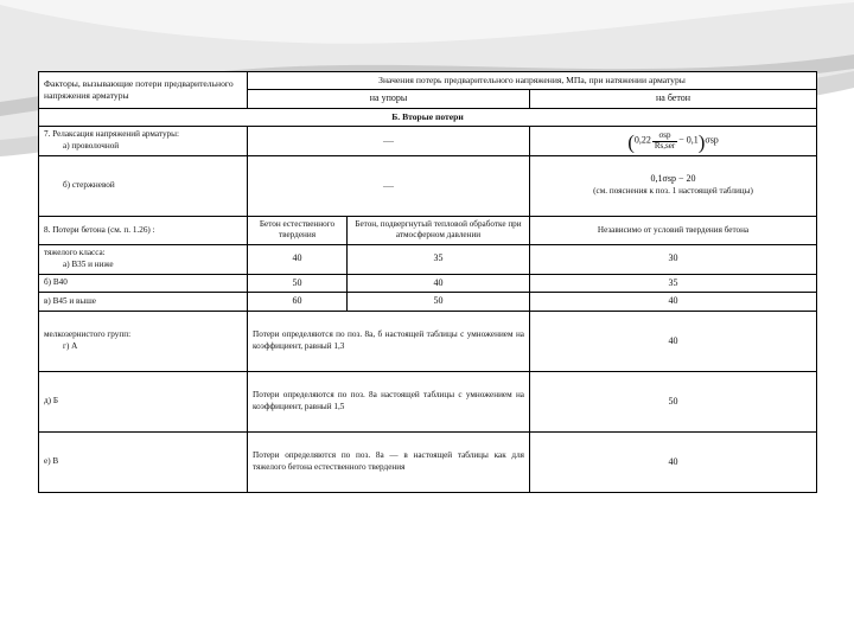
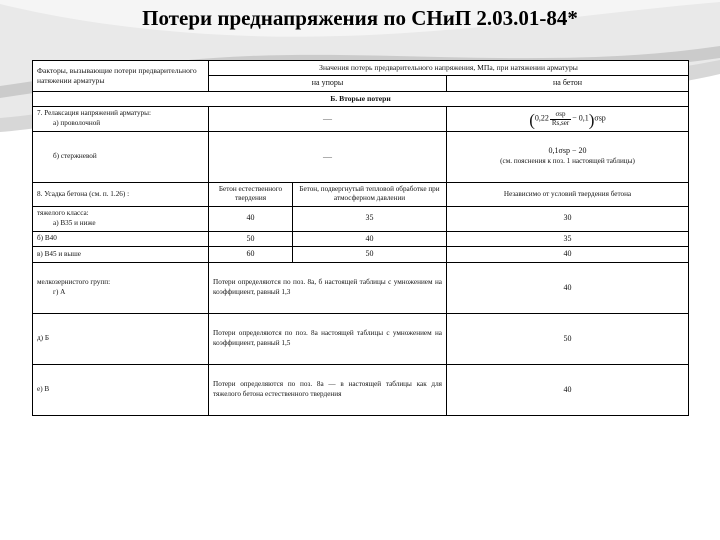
+ Потери преднапряжения по СНиП 2.03.01-84*
- Факторы, вызывающие потери предварительного напряжения арматуры	Значения потерь предварительного напряжения, МПа, при натяжении арматуры
+ Факторы, вызывающие потери предварительного натяжении арматуры	Значения потерь предварительного напряжения, МПа, при натяжении арматуры
  на упоры	на бетон
  Б. Вторые потери
  7. Релаксация напряжений арматуры: а) проволочной	—	(0,22 σspRs,ser− 0,1)σsp
  б) стержневой	—	0,1σsp − 20 (см. пояснения к поз. 1 настоящей таблицы)
- 8. Потери бетона (см. п. 1.26) :	Бетон естественного твердения	Бетон, подвергнутый тепловой обработке при атмосферном давлении	Независимо от условий твердения бетона
+ 8. Усадка бетона (см. п. 1.26) :	Бетон естественного твердения	Бетон, подвергнутый тепловой обработке при атмосферном давлении	Независимо от условий твердения бетона
  тяжелого класса: а) В35 и ниже	40	35	30
  б) В40	50	40	35
  мелкозернистого групп: г) А	Потери определяются по поз. 8а, б настоящей таблицы с умножением на коэффициент, равный 1,3	40
  д) Б	Потери определяются по поз. 8а настоящей таблицы с умножением на коэффициент, равный 1,5	50
  е) В	Потери определяются по поз. 8а — в настоящей таблицы как для тяжелого бетона естественного твердения	40
